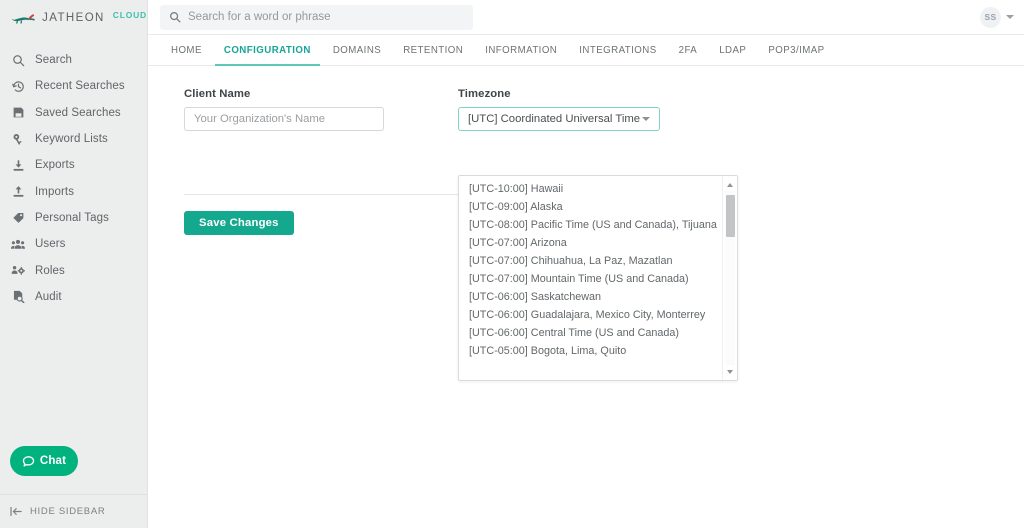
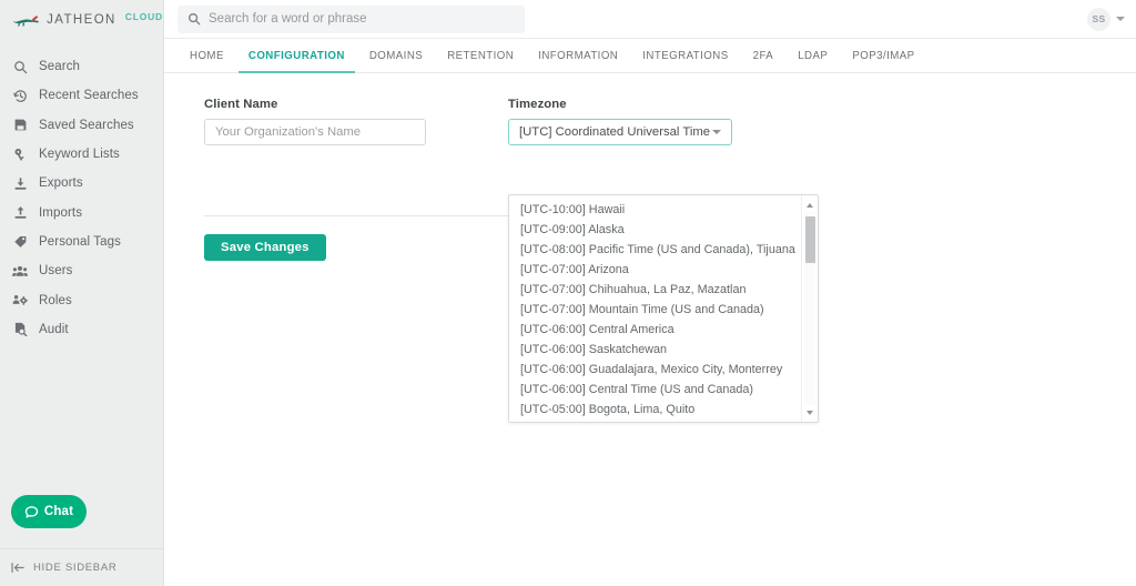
  JATHEON
  CLOUD
  Search
  Recent Searches
  Saved Searches
  Keyword Lists
  Exports
  Imports
  Personal Tags
  Users
  Roles
  Audit
  Chat
  HIDE SIDEBAR
  Search for a word or phrase
  SS
  HOME
  CONFIGURATION
  DOMAINS
  RETENTION
  INFORMATION
  INTEGRATIONS
  2FA
  LDAP
  POP3/IMAP
  Client Name
  Your Organization's Name
  Timezone
  [UTC] Coordinated Universal Time
  Save Changes
  [UTC-10:00] Hawaii
  [UTC-09:00] Alaska
  [UTC-08:00] Pacific Time (US and Canada), Tijuana
  [UTC-07:00] Arizona
  [UTC-07:00] Chihuahua, La Paz, Mazatlan
  [UTC-07:00] Mountain Time (US and Canada)
+ [UTC-06:00] Central America
  [UTC-06:00] Saskatchewan
  [UTC-06:00] Guadalajara, Mexico City, Monterrey
  [UTC-06:00] Central Time (US and Canada)
  [UTC-05:00] Bogota, Lima, Quito
